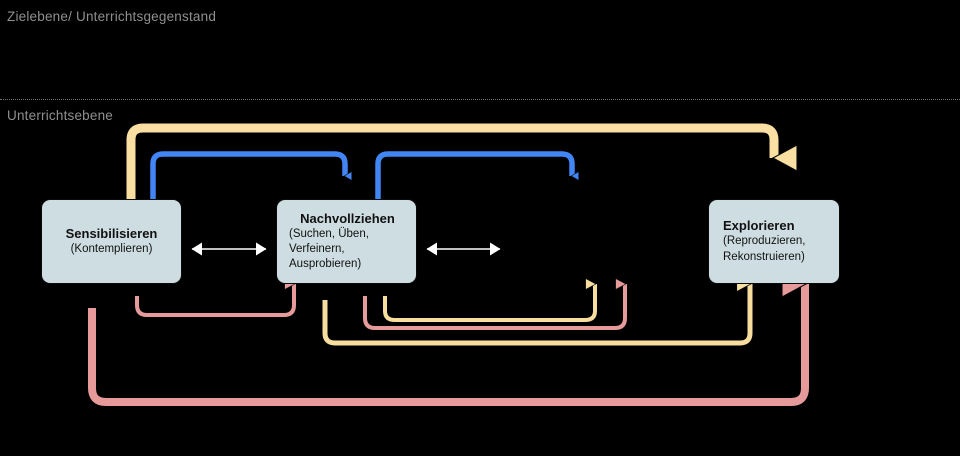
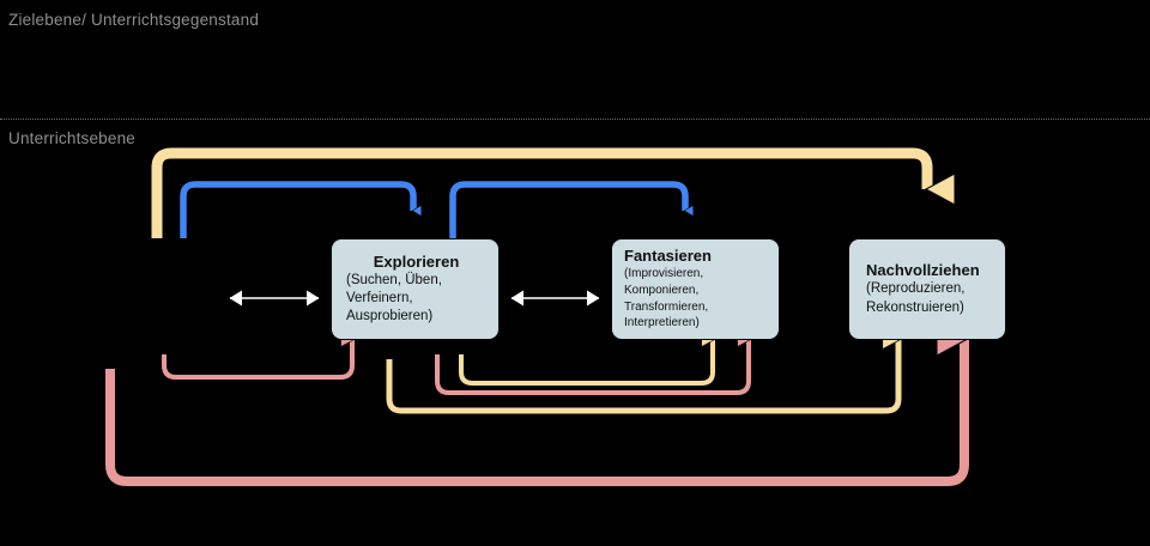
  Zielebene/ Unterrichtsgegenstand
  Unterrichtsebene
- Sensibilisieren
- (Kontemplieren)
- Nachvollziehen
+ Explorieren
  (Suchen, Üben,
  Verfeinern,
  Ausprobieren)
+ Fantasieren
+ (Improvisieren, Komponieren,
+ Transformieren, Interpretieren)
- Explorieren
+ Nachvollziehen
  (Reproduzieren,
  Rekonstruieren)
